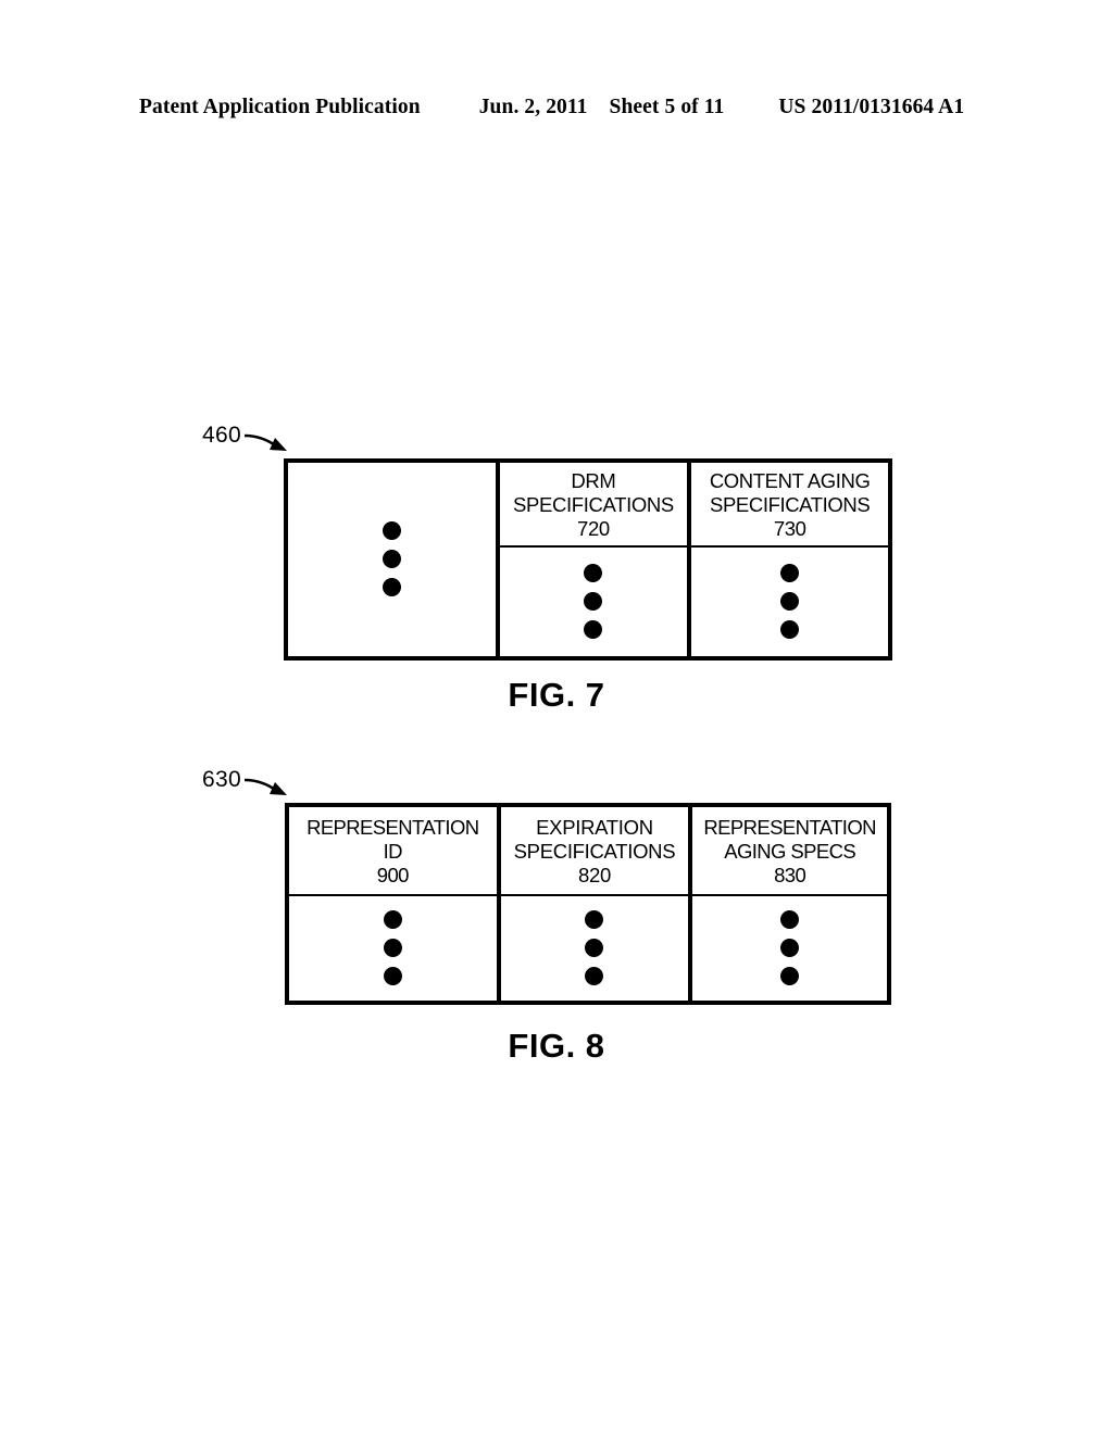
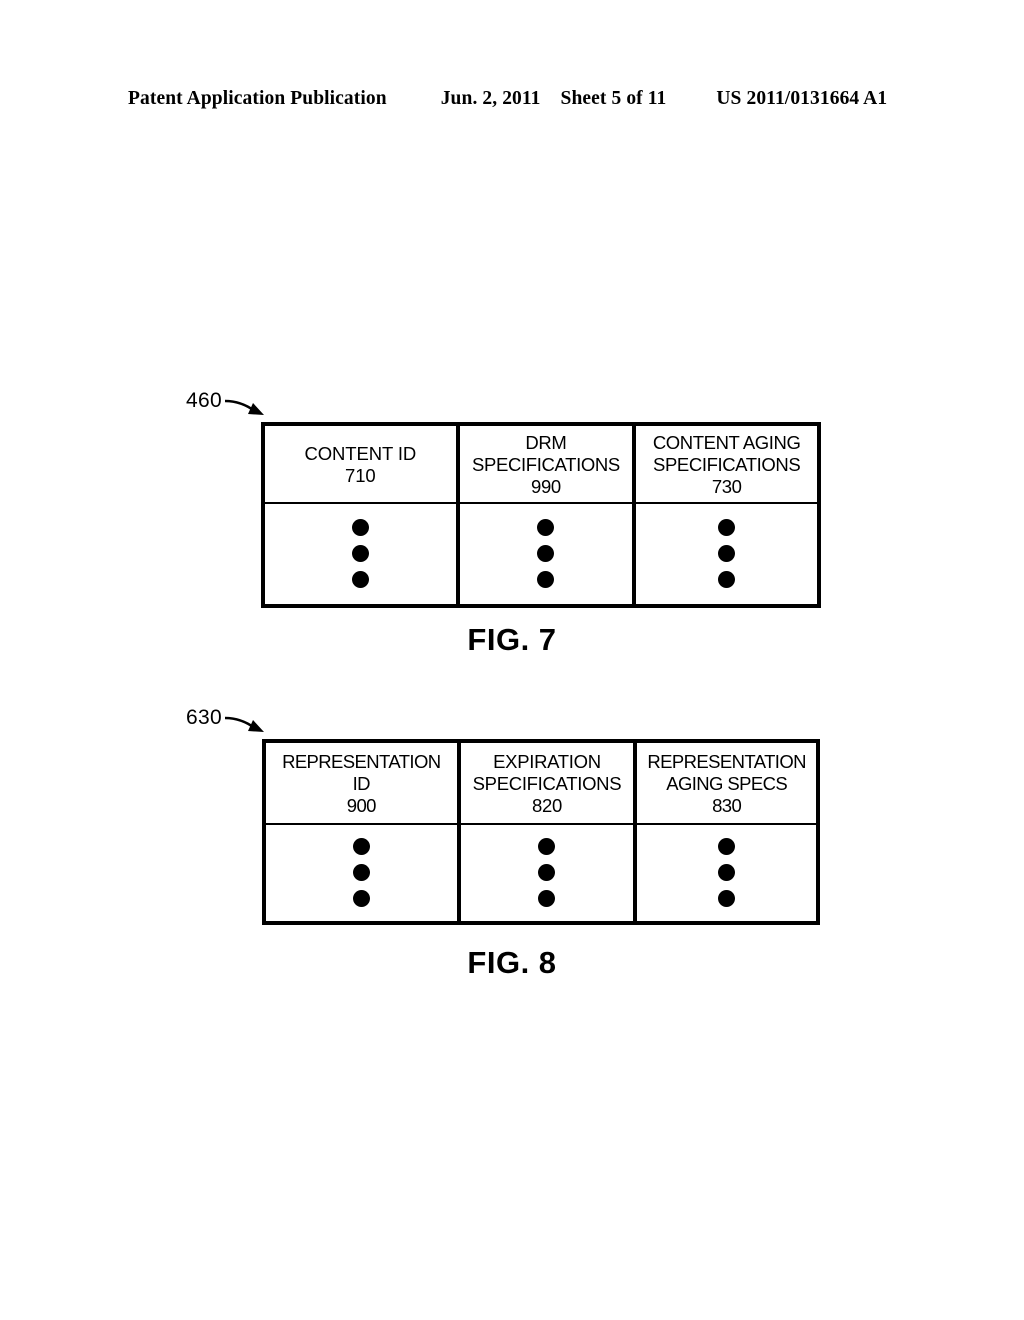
  Patent Application Publication
  Jun. 2, 2011
  Sheet 5 of 11
  US 2011/0131664 A1
  460
+ CONTENT ID
+ 710
  DRM
  SPECIFICATIONS
- 720
+ 990
  CONTENT AGING
  SPECIFICATIONS
  730
  FIG. 7
  630
  REPRESENTATION
  ID
  900
  EXPIRATION
  SPECIFICATIONS
  820
  REPRESENTATION
  AGING SPECS
  830
  FIG. 8
